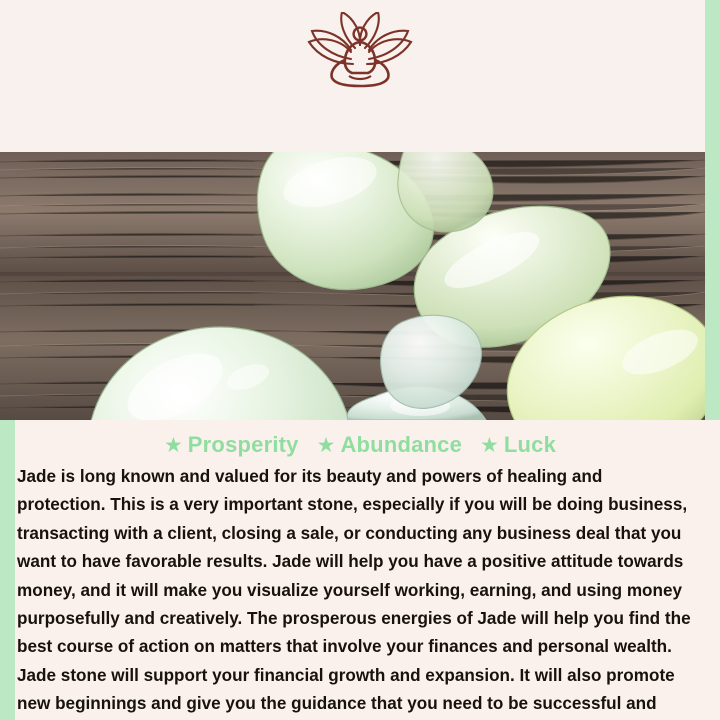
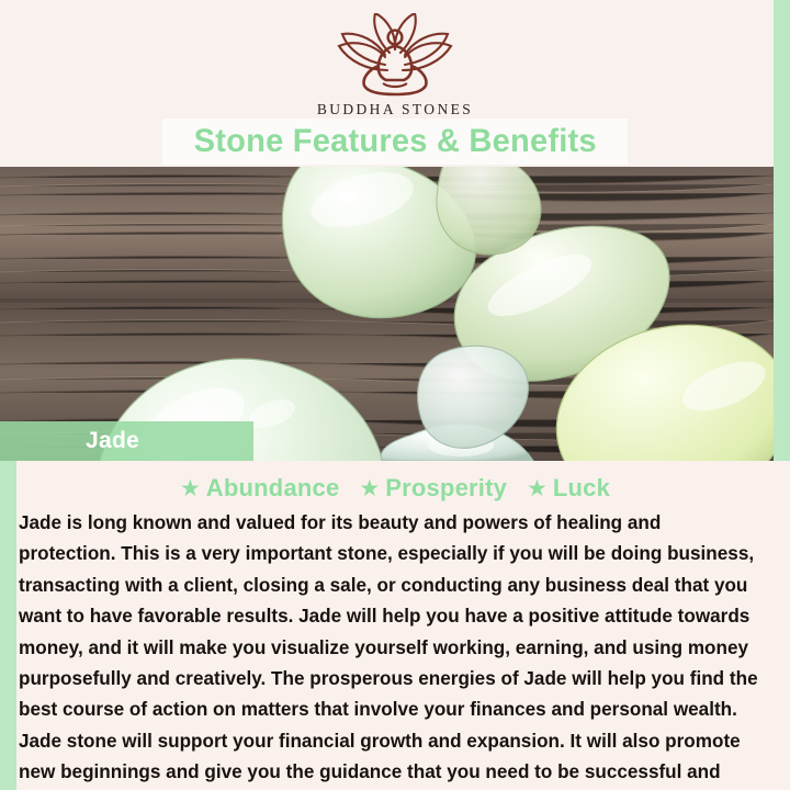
+ BUDDHA STONES
+ Stone Features & Benefits
+ Jade
  ★
- Prosperity
+ Abundance
  ★
- Abundance
+ Prosperity
  ★
  Luck
  Jade is long known and valued for its beauty and powers of healing and protection. This is a very important stone, especially if you will be doing business, transacting with a client, closing a sale, or conducting any business deal that you want to have favorable results. Jade will help you have a positive attitude towards money, and it will make you visualize yourself working, earning, and using money purposefully and creatively. The prosperous energies of Jade will help you find the best course of action on matters that involve your finances and personal wealth. Jade stone will support your financial growth and expansion. It will also promote new beginnings and give you the guidance that you need to be successful and
